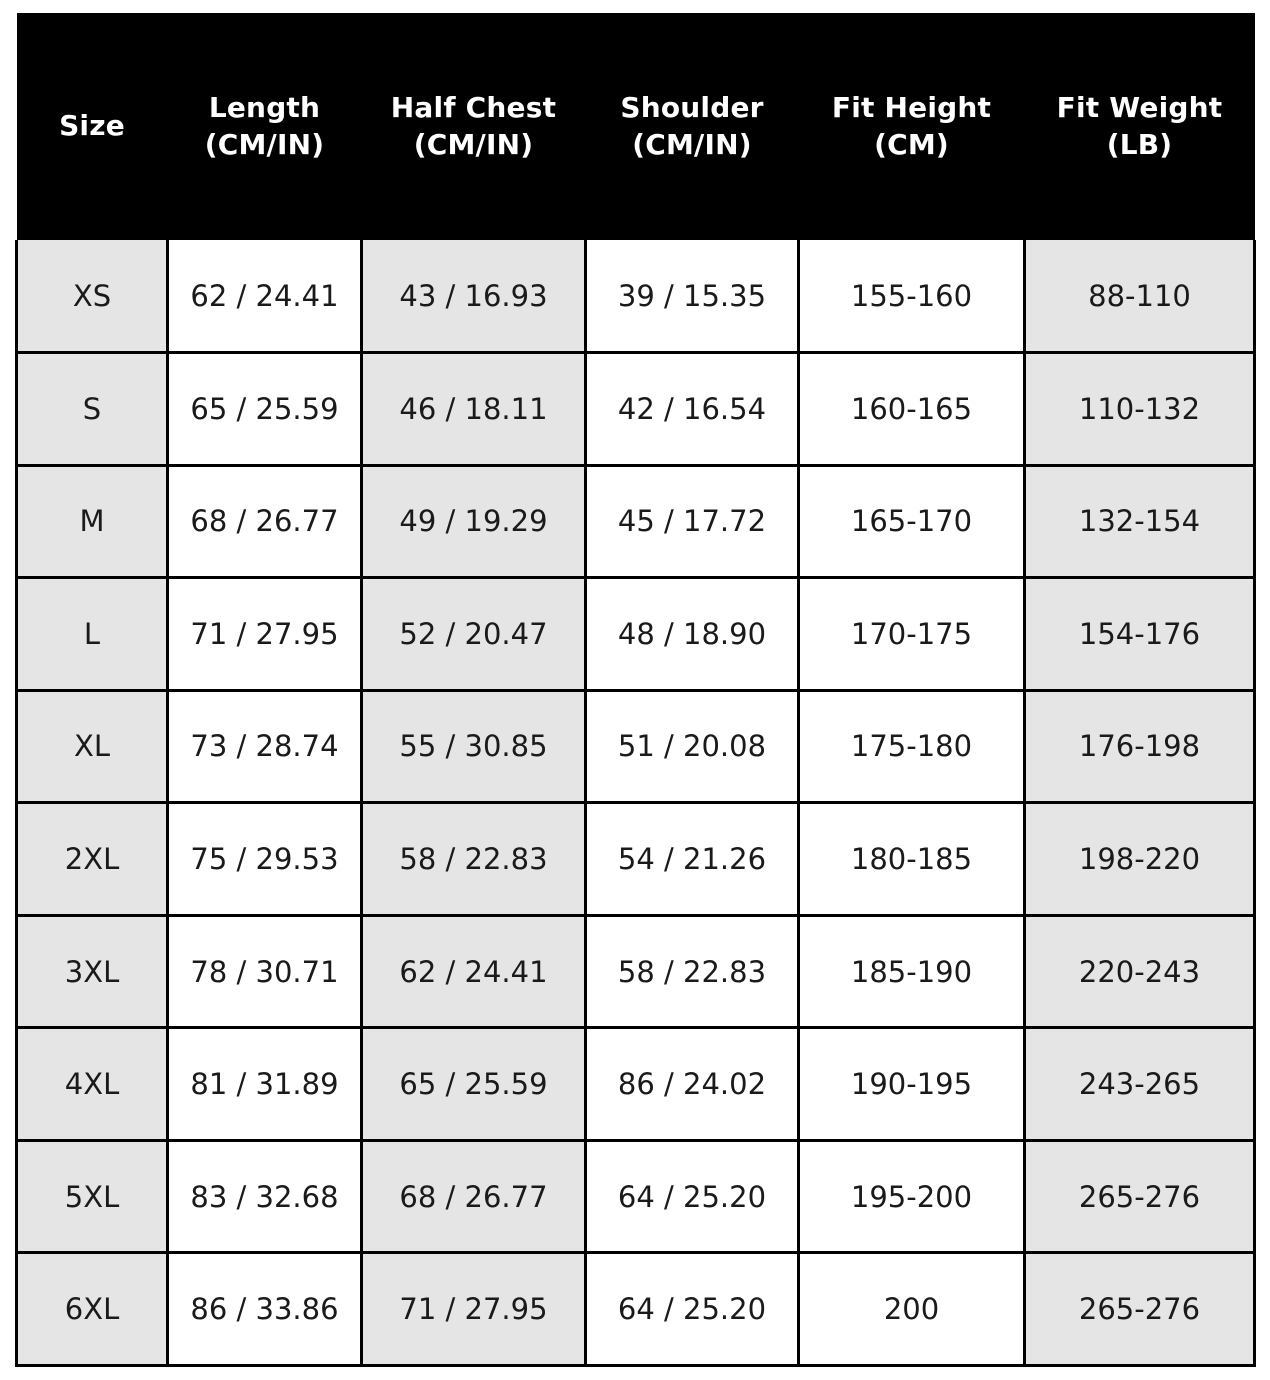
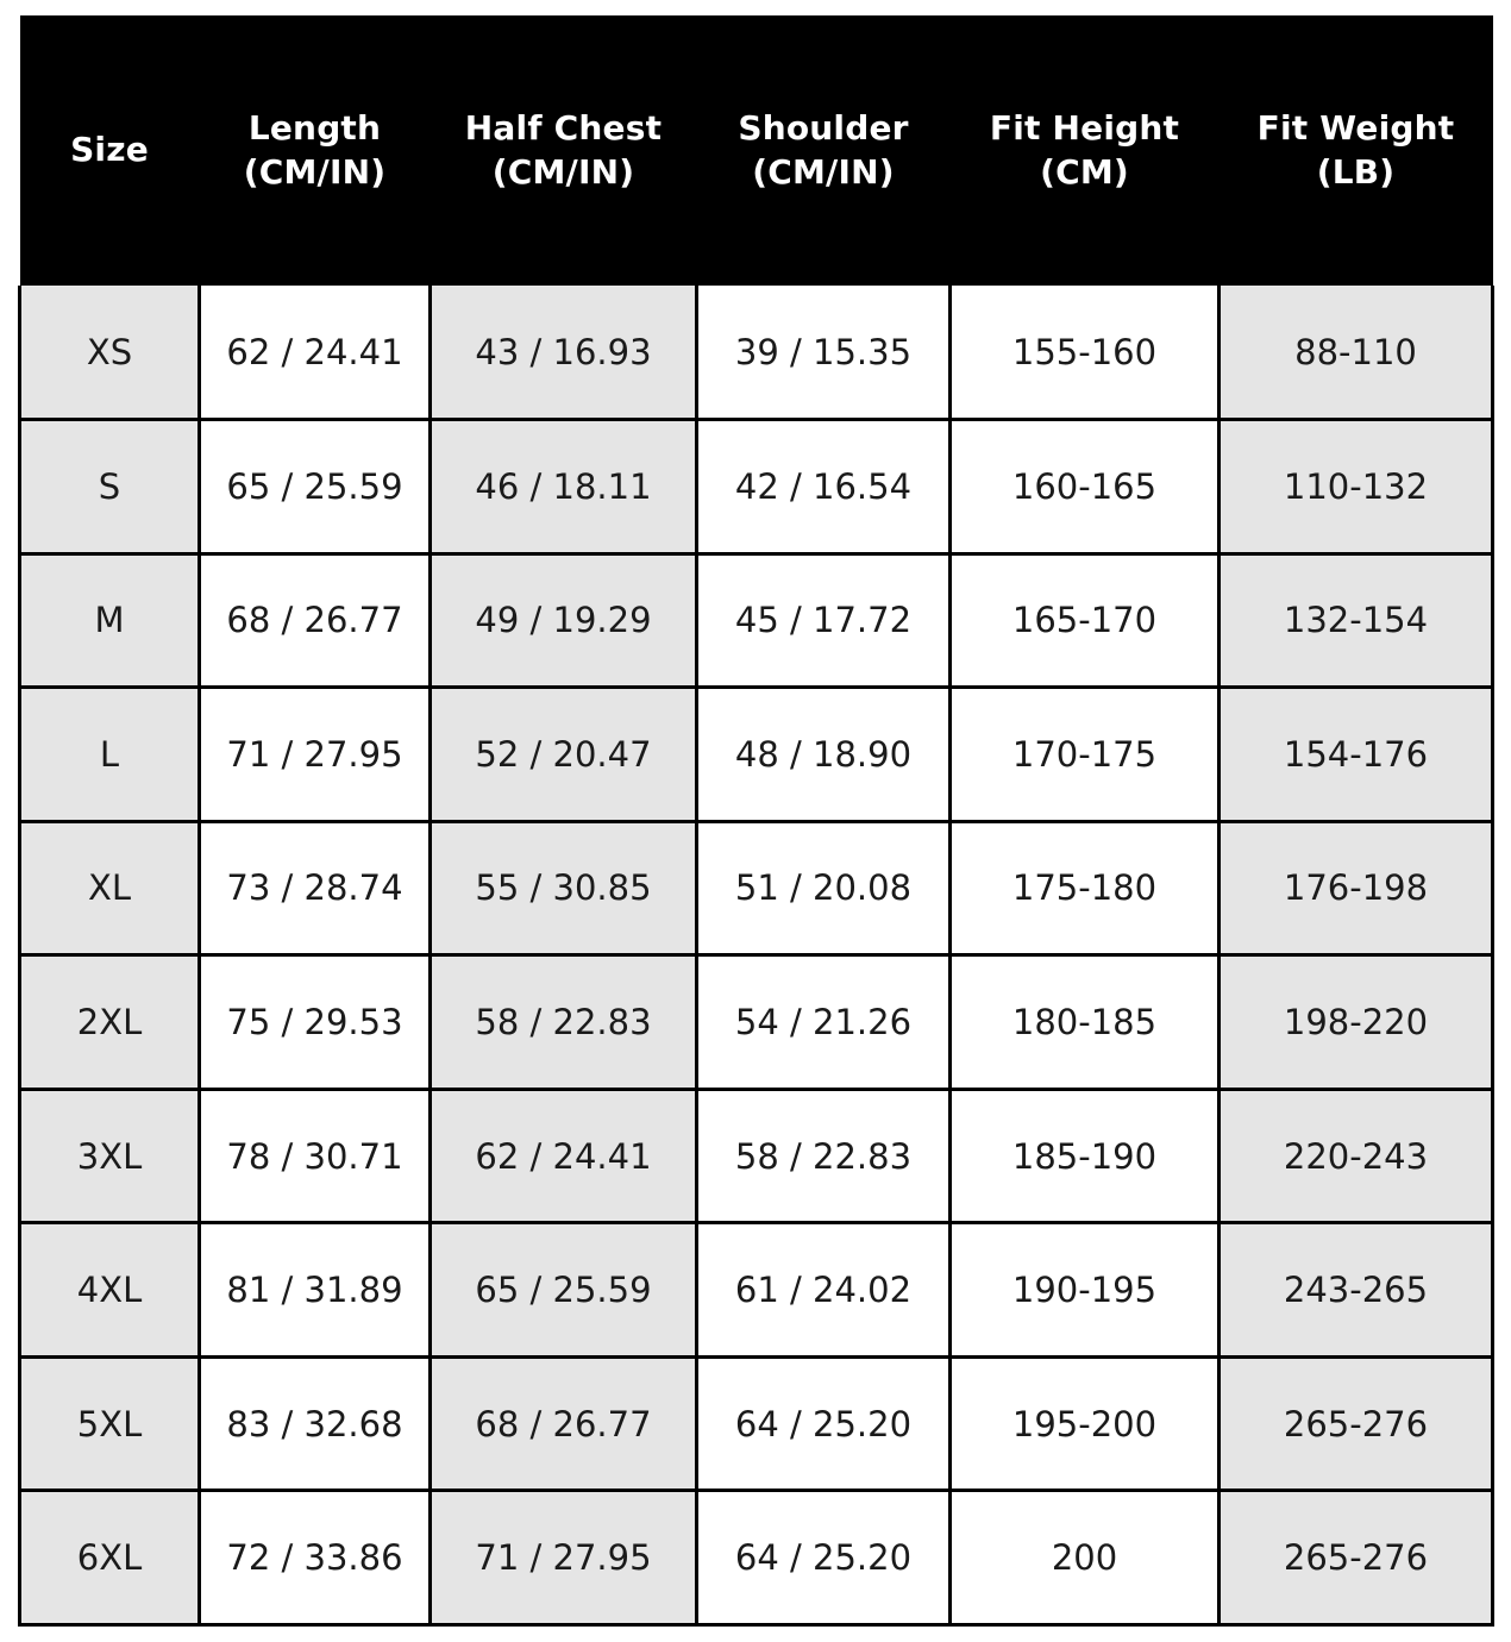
  Size	Length (CM/IN)	Half Chest (CM/IN)	Shoulder (CM/IN)	Fit Height (CM)	Fit Weight (LB)
  XS	62 / 24.41	43 / 16.93	39 / 15.35	155-160	88-110
  S	65 / 25.59	46 / 18.11	42 / 16.54	160-165	110-132
  M	68 / 26.77	49 / 19.29	45 / 17.72	165-170	132-154
  L	71 / 27.95	52 / 20.47	48 / 18.90	170-175	154-176
  XL	73 / 28.74	55 / 30.85	51 / 20.08	175-180	176-198
  2XL	75 / 29.53	58 / 22.83	54 / 21.26	180-185	198-220
  3XL	78 / 30.71	62 / 24.41	58 / 22.83	185-190	220-243
- 4XL	81 / 31.89	65 / 25.59	86 / 24.02	190-195	243-265
+ 4XL	81 / 31.89	65 / 25.59	61 / 24.02	190-195	243-265
  5XL	83 / 32.68	68 / 26.77	64 / 25.20	195-200	265-276
- 6XL	86 / 33.86	71 / 27.95	64 / 25.20	200	265-276
+ 6XL	72 / 33.86	71 / 27.95	64 / 25.20	200	265-276
